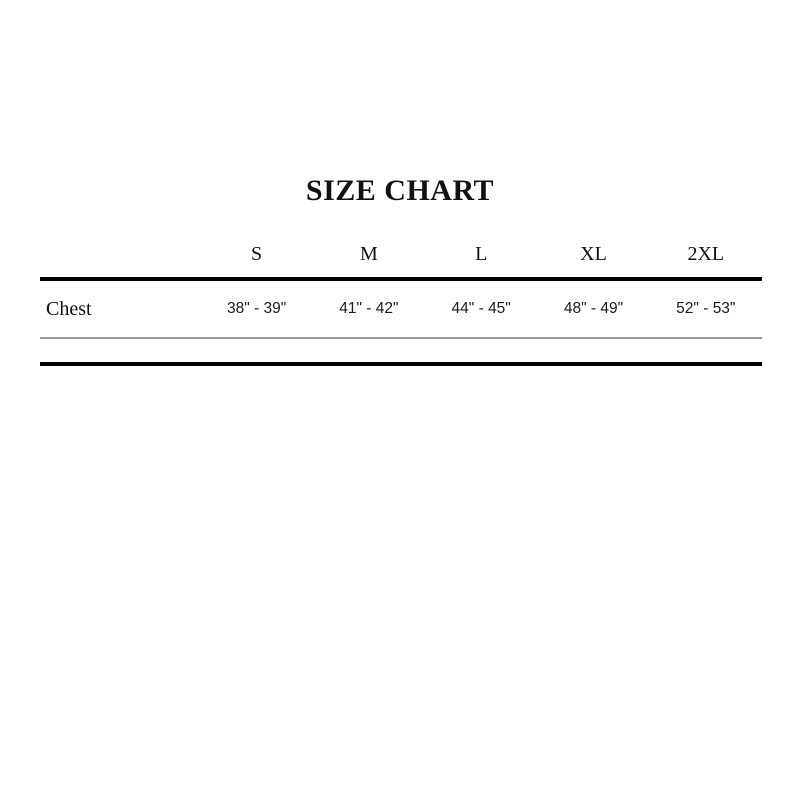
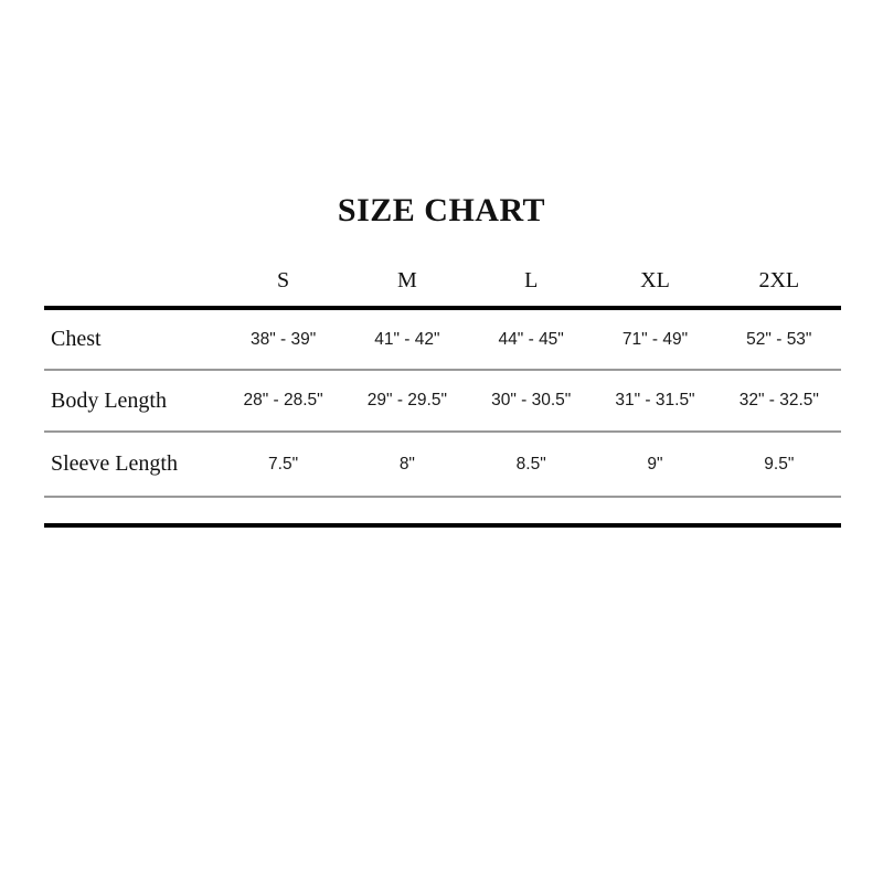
  SIZE CHART
  	S	M	L	XL	2XL
- Chest	38" - 39"	41" - 42"	44" - 45"	48" - 49"	52" - 53"
+ Chest	38" - 39"	41" - 42"	44" - 45"	71" - 49"	52" - 53"
+ Body Length	28" - 28.5"	29" - 29.5"	30" - 30.5"	31" - 31.5"	32" - 32.5"
+ Sleeve Length	7.5"	8"	8.5"	9"	9.5"
